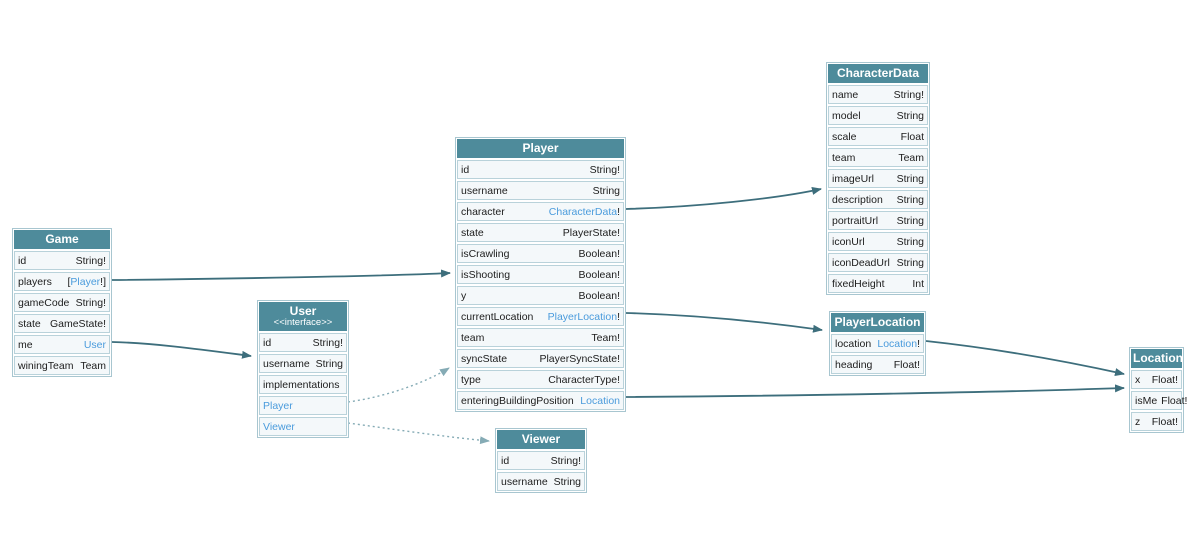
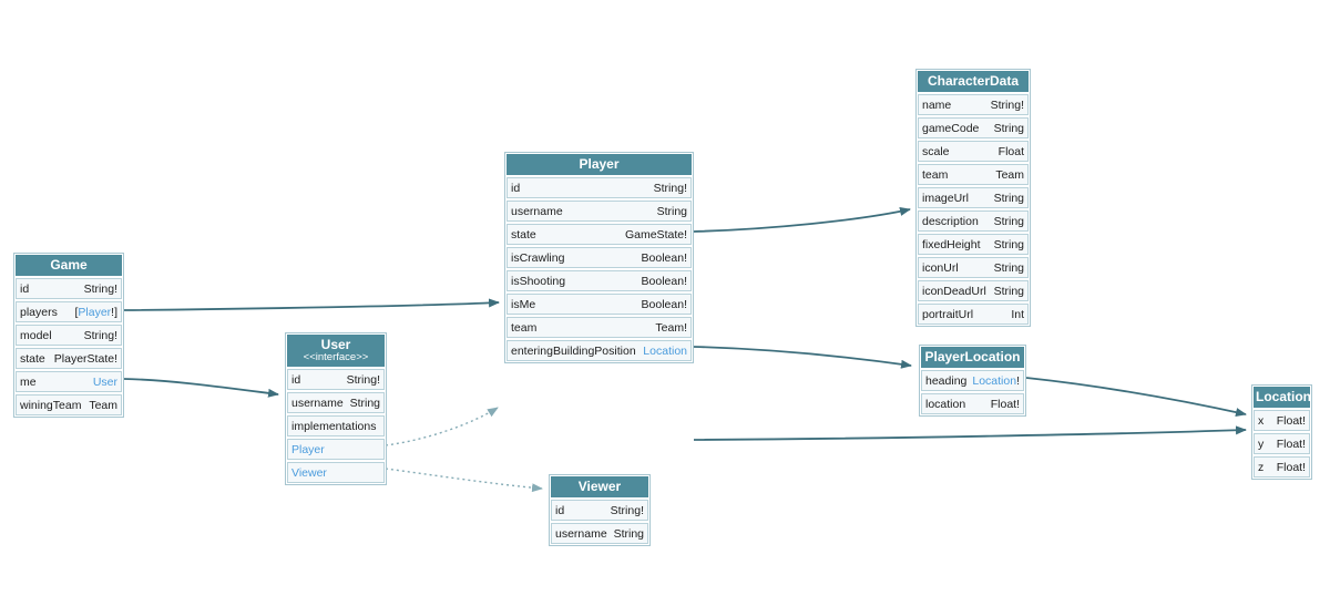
  Game
  id
  String!
  players
  [Player!]
- gameCode
+ model
  String!
  state
- GameState!
+ PlayerState!
  me
  User
  winingTeam
  Team
  User
  <<interface>>
  id
  String!
  username
  String
  implementations
  Player
  Viewer
  Player
  id
  String!
  username
  String
- character
- CharacterData!
  state
- PlayerState!
+ GameState!
  isCrawling
  Boolean!
  isShooting
  Boolean!
- y
+ isMe
  Boolean!
- currentLocation
- PlayerLocation!
  team
  Team!
- syncState
- PlayerSyncState!
- type
- CharacterType!
  enteringBuildingPosition
  Location
  Viewer
  id
  String!
  username
  String
  CharacterData
  name
  String!
- model
+ gameCode
  String
  scale
  Float
  team
  Team
  imageUrl
  String
  description
  String
- portraitUrl
+ fixedHeight
  String
  iconUrl
  String
  iconDeadUrl
  String
- fixedHeight
+ portraitUrl
  Int
  PlayerLocation
- location
+ heading
  Location!
- heading
+ location
  Float!
  Location
  x
  Float!
- isMe
+ y
  Float!
  z
  Float!
